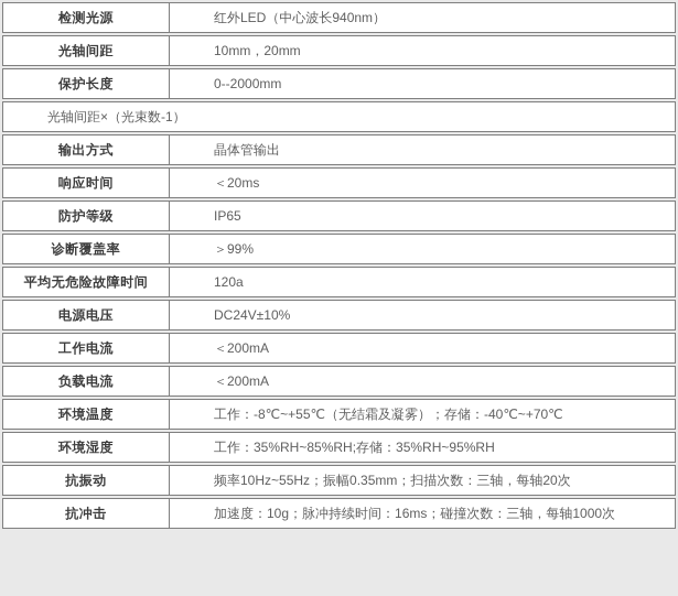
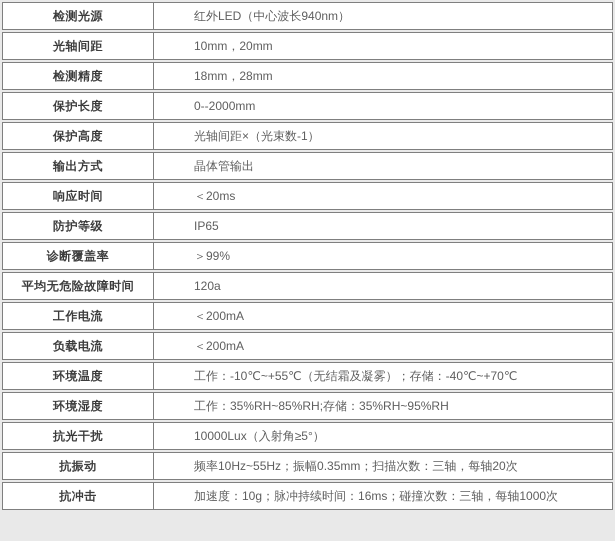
  检测光源
  红外LED（中心波长940nm）
  光轴间距
  10mm，20mm
+ 检测精度
+ 18mm，28mm
  保护长度
  0--2000mm
+ 保护高度
  光轴间距×（光束数-1）
  输出方式
  晶体管输出
  响应时间
  ＜20ms
  防护等级
  IP65
  诊断覆盖率
  ＞99%
  平均无危险故障时间
  120a
- 电源电压
- DC24V±10%
  工作电流
  ＜200mA
  负载电流
  ＜200mA
  环境温度
- 工作：-8℃~+55℃（无结霜及凝雾）；存储：-40℃~+70℃
+ 工作：-10℃~+55℃（无结霜及凝雾）；存储：-40℃~+70℃
  环境湿度
  工作：35%RH~85%RH;存储：35%RH~95%RH
+ 抗光干扰
+ 10000Lux（入射角≥5°）
  抗振动
  频率10Hz~55Hz；振幅0.35mm；扫描次数：三轴，每轴20次
  抗冲击
  加速度：10g；脉冲持续时间：16ms；碰撞次数：三轴，每轴1000次
